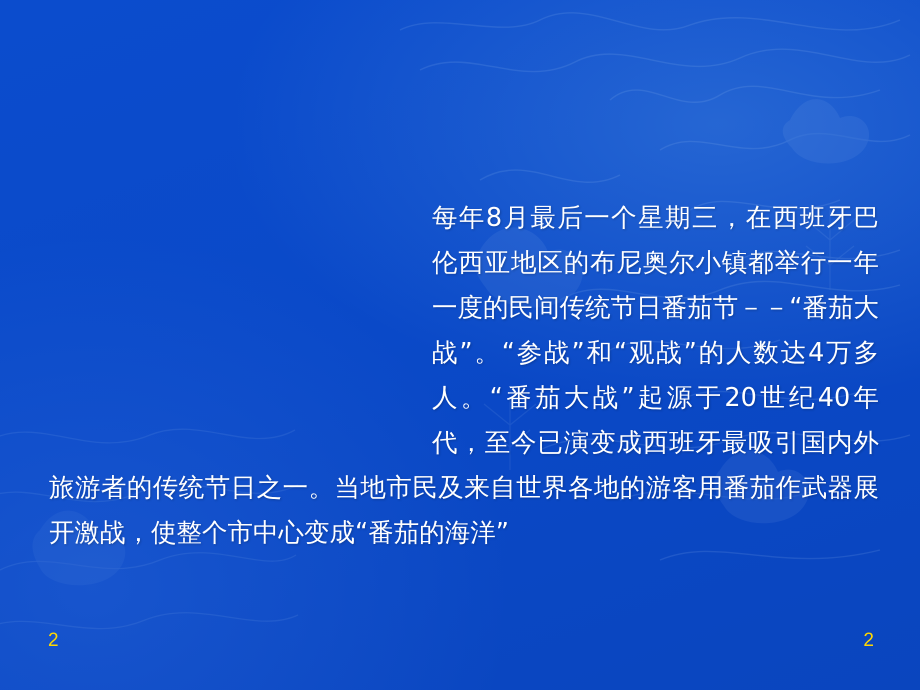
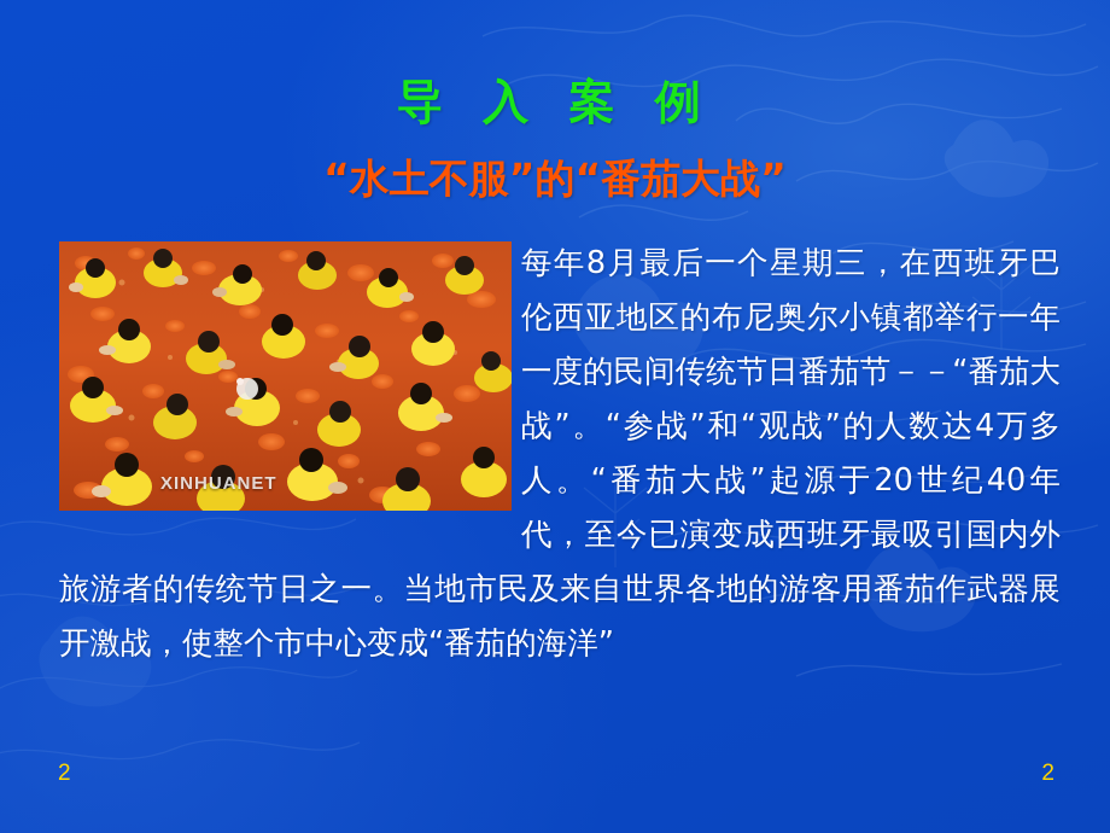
+ 导 入 案 例
+ “水土不服”的“番茄大战”
+ XINHUANET
  每年8月最后一个星期三，在西班牙巴伦西亚地区的布尼奥尔小镇都举行一年一度的民间传统节日番茄节－－“番茄大战”。“参战”和“观战”的人数达4万多人。“番茄大战”起源于20世纪40年代，至今已演变成西班牙最吸引国内外旅游者的传统节日之一。当地市民及来自世界各地的游客用番茄作武器展开激战，使整个市中心变成“番茄的海洋”
  2
  2
